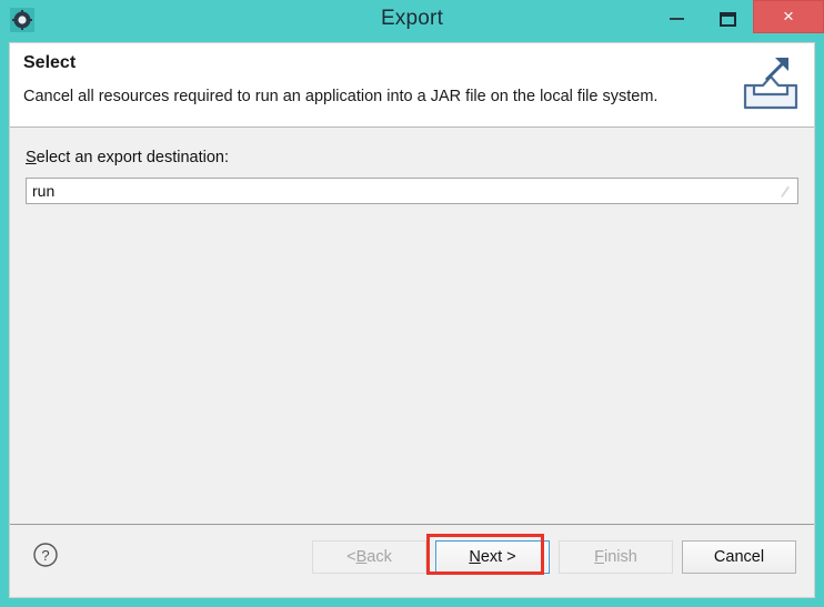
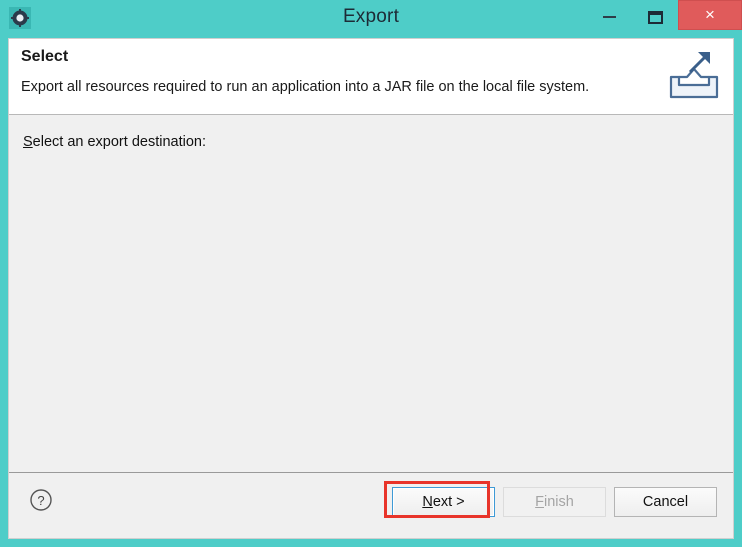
  Export
  ×
  Select
- Cancel all resources required to run an application into a JAR file on the local file system.
+ Export all resources required to run an application into a JAR file on the local file system.
  Select an export destination:
- run
  ?
- <
- B
- ack
  N
  ext >
  F
  inish
  Cancel
